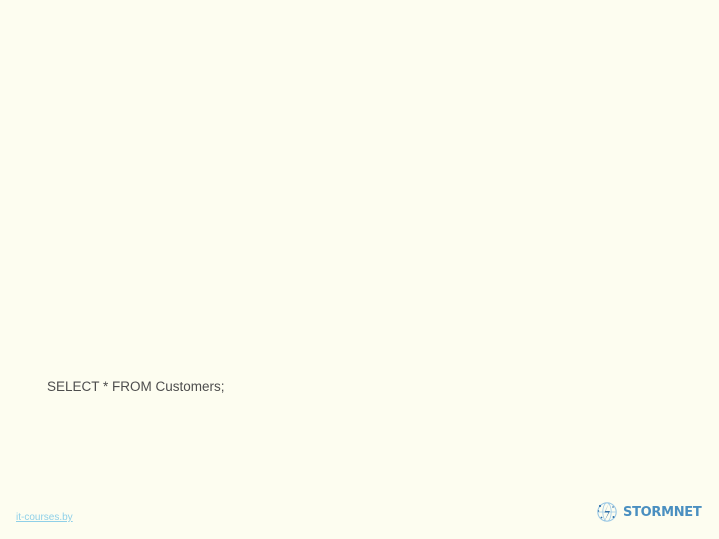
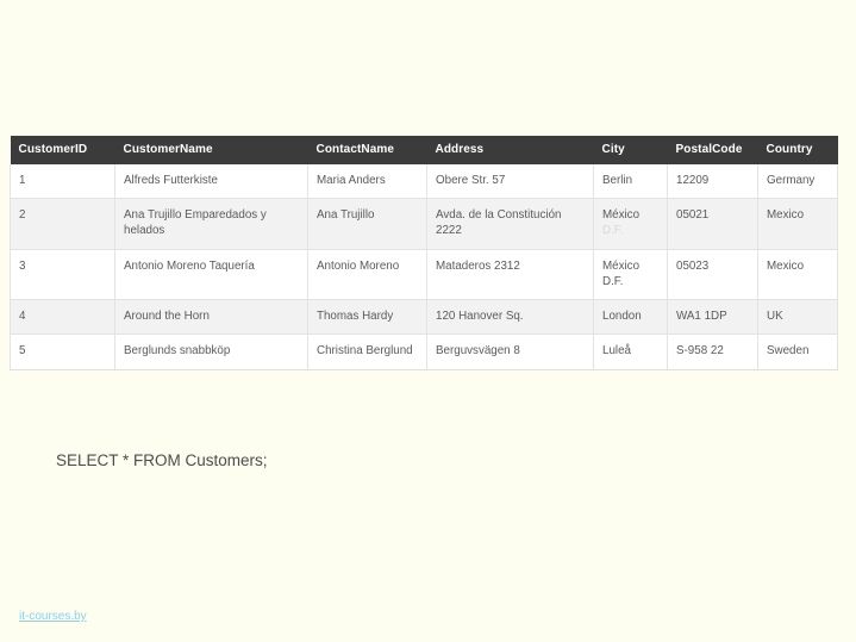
+ CustomerID	CustomerName	ContactName	Address	City	PostalCode	Country
+ 1	Alfreds Futterkiste	Maria Anders	Obere Str. 57	Berlin	12209	Germany
+ 2	Ana Trujillo Emparedados y helados	Ana Trujillo	Avda. de la Constitución 2222	MéxicoD.F.	05021	Mexico
+ 3	Antonio Moreno Taquería	Antonio Moreno	Mataderos 2312	MéxicoD.F.	05023	Mexico
+ 4	Around the Horn	Thomas Hardy	120 Hanover Sq.	London	WA1 1DP	UK
+ 5	Berglunds snabbköp	Christina Berglund	Berguvsvägen 8	Luleå	S-958 22	Sweden
  SELECT * FROM Customers;
  it-courses.by
- STORMNET
